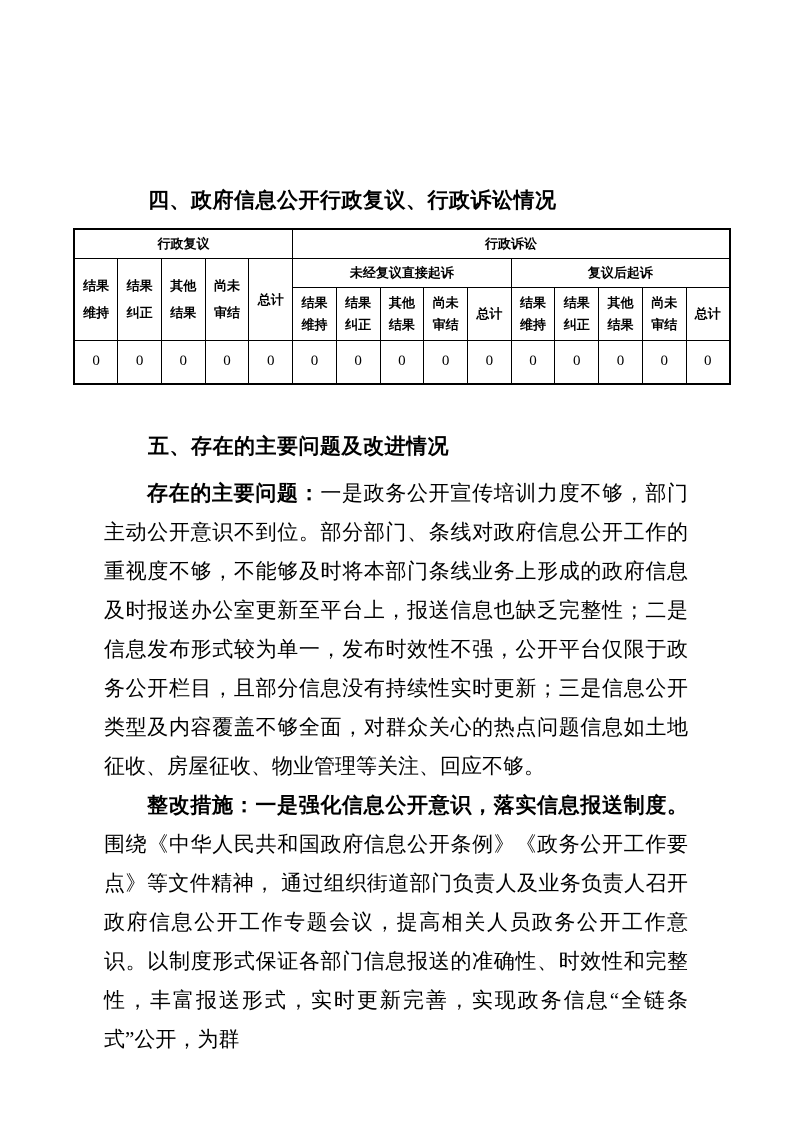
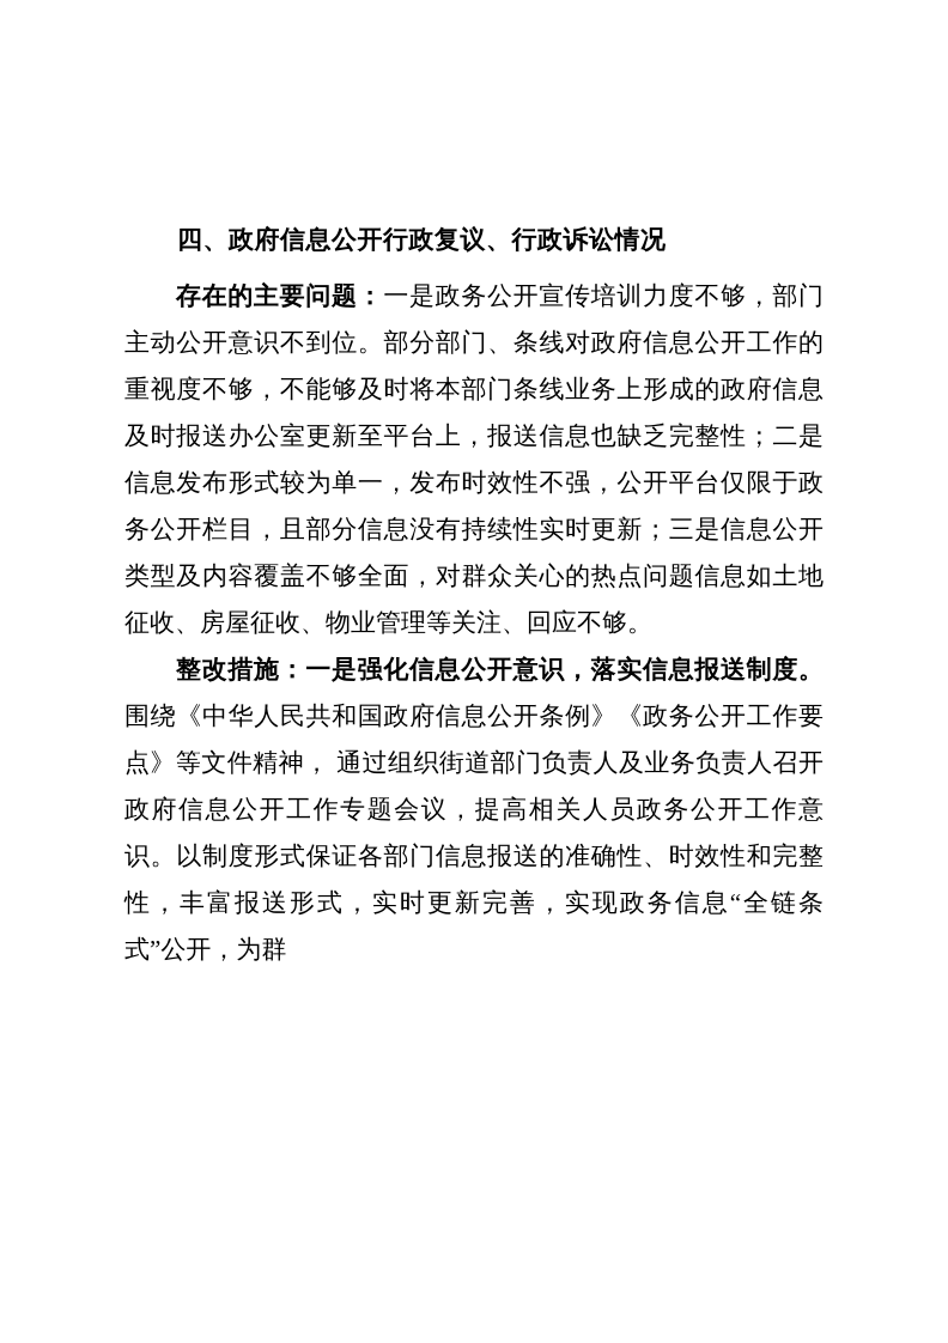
  四、政府信息公开行政复议、行政诉讼情况
- 行政复议	行政诉讼
- 结果 维持	结果 纠正	其他 结果	尚未 审结	总计	未经复议直接起诉	复议后起诉
- 结果 维持	结果 纠正	其他 结果	尚未 审结	总计	结果 维持	结果 纠正	其他 结果	尚未 审结	总计
- 0	0	0	0	0	0	0	0	0	0	0	0	0	0	0
- 五、存在的主要问题及改进情况
  存在的主要问题：一是政务公开宣传培训力度不够，部门主动公开意识不到位。部分部门、条线对政府信息公开工作的重视度不够，不能够及时将本部门条线业务上形成的政府信息及时报送办公室更新至平台上，报送信息也缺乏完整性；二是信息发布形式较为单一，发布时效性不强，公开平台仅限于政务公开栏目，且部分信息没有持续性实时更新；三是信息公开类型及内容覆盖不够全面，对群众关心的热点问题信息如土地征收、房屋征收、物业管理等关注、回应不够。
  整改措施：一是强化信息公开意识，落实信息报送制度。围绕《中华人民共和国政府信息公开条例》《政务公开工作要点》等文件精神， 通过组织街道部门负责人及业务负责人召开政府信息公开工作专题会议，提高相关人员政务公开工作意识。以制度形式保证各部门信息报送的准确性、时效性和完整性，丰富报送形式，实时更新完善，实现政务信息“全链条式”公开，为群
